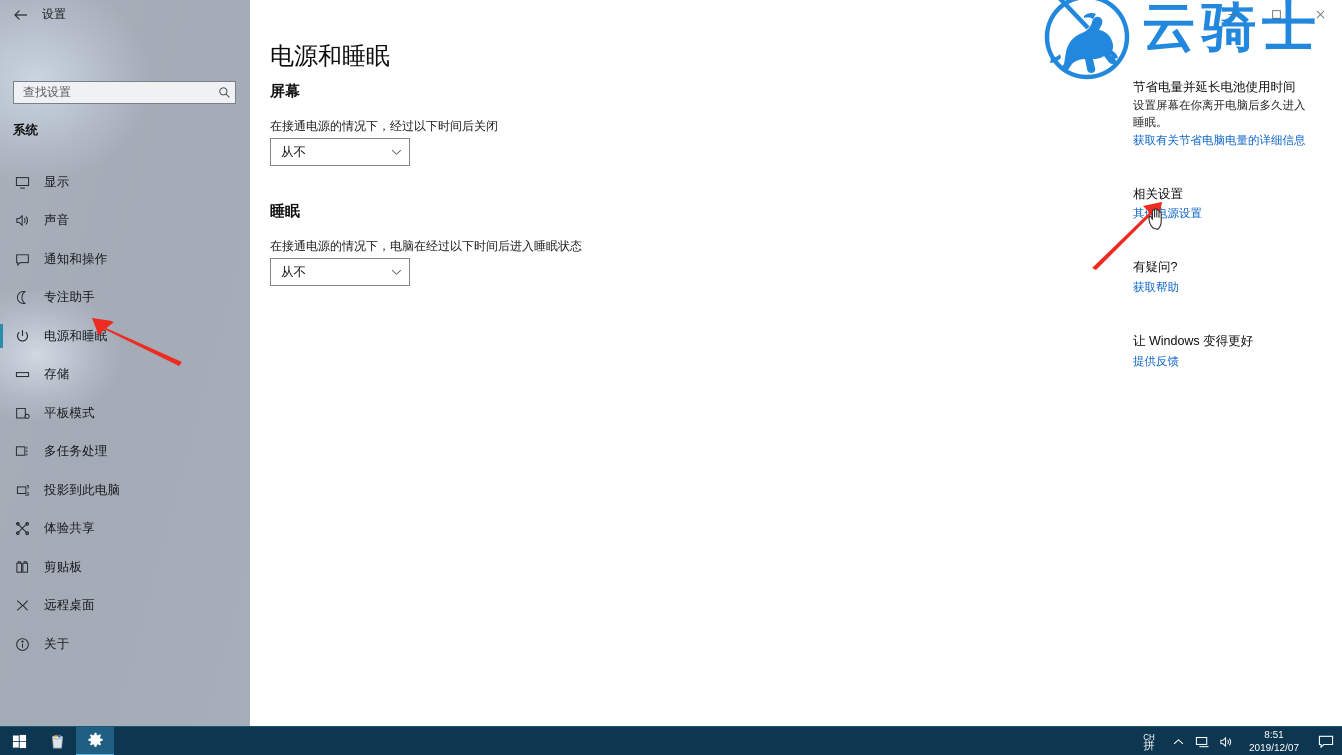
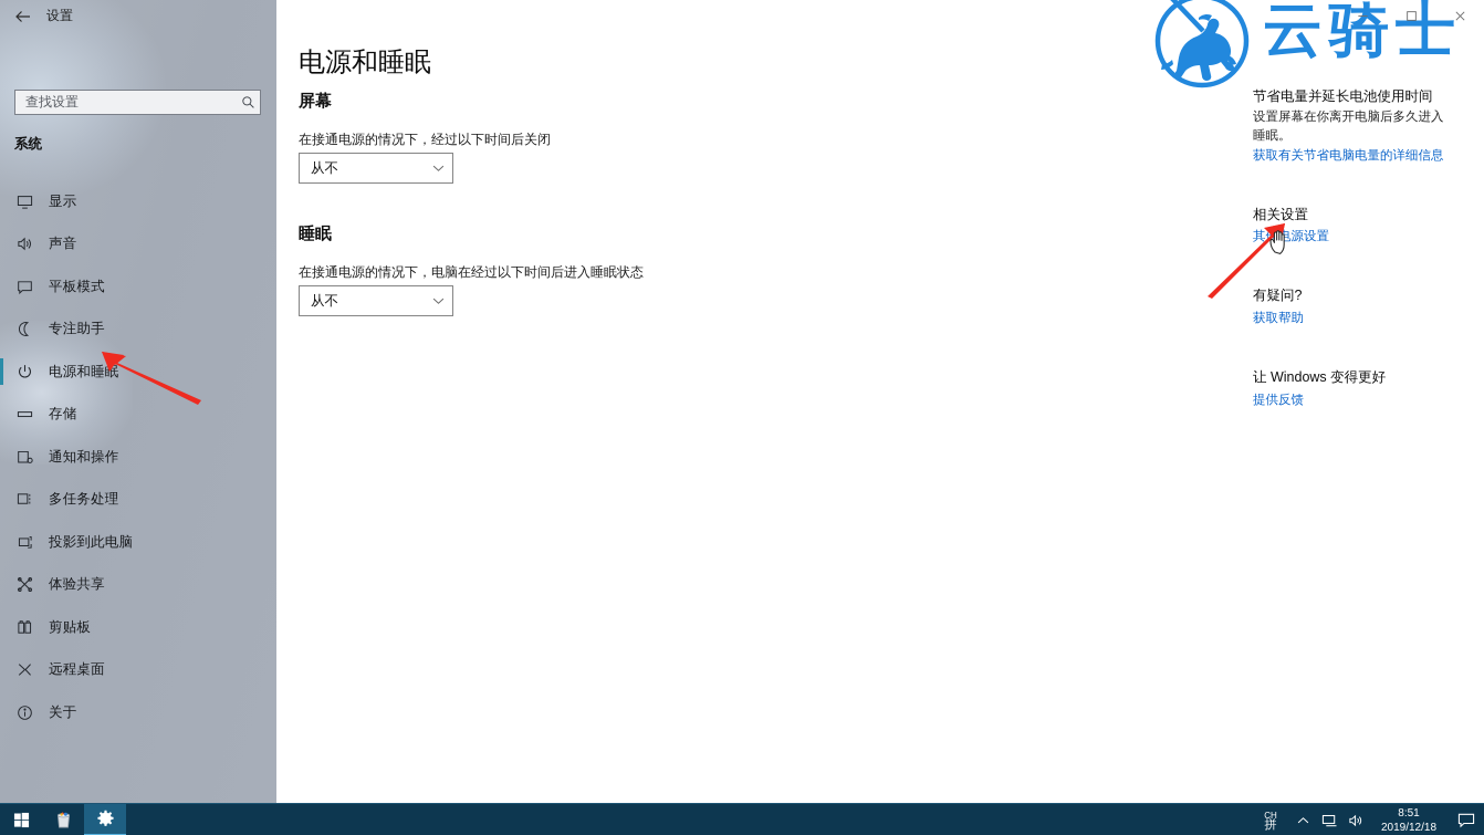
  设置
  查找设置
  系统
  显示
  声音
- 通知和操作
+ 平板模式
  专注助手
  电源和睡眠
  存储
- 平板模式
+ 通知和操作
  多任务处理
  投影到此电脑
  体验共享
  剪贴板
  远程桌面
  关于
  电源和睡眠
  屏幕
  在接通电源的情况下，经过以下时间后关闭
  从不
  睡眠
  在接通电源的情况下，电脑在经过以下时间后进入睡眠状态
  从不
  节省电量并延长电池使用时间
  设置屏幕在你离开电脑后多久进入睡眠。
  获取有关节省电脑电量的详细信息
  相关设置
  有疑问?
  获取帮助
  让 Windows 变得更好
  提供反馈
  云骑士
  CH
  拼
  8:51
- 2019/12/07
+ 2019/12/18
